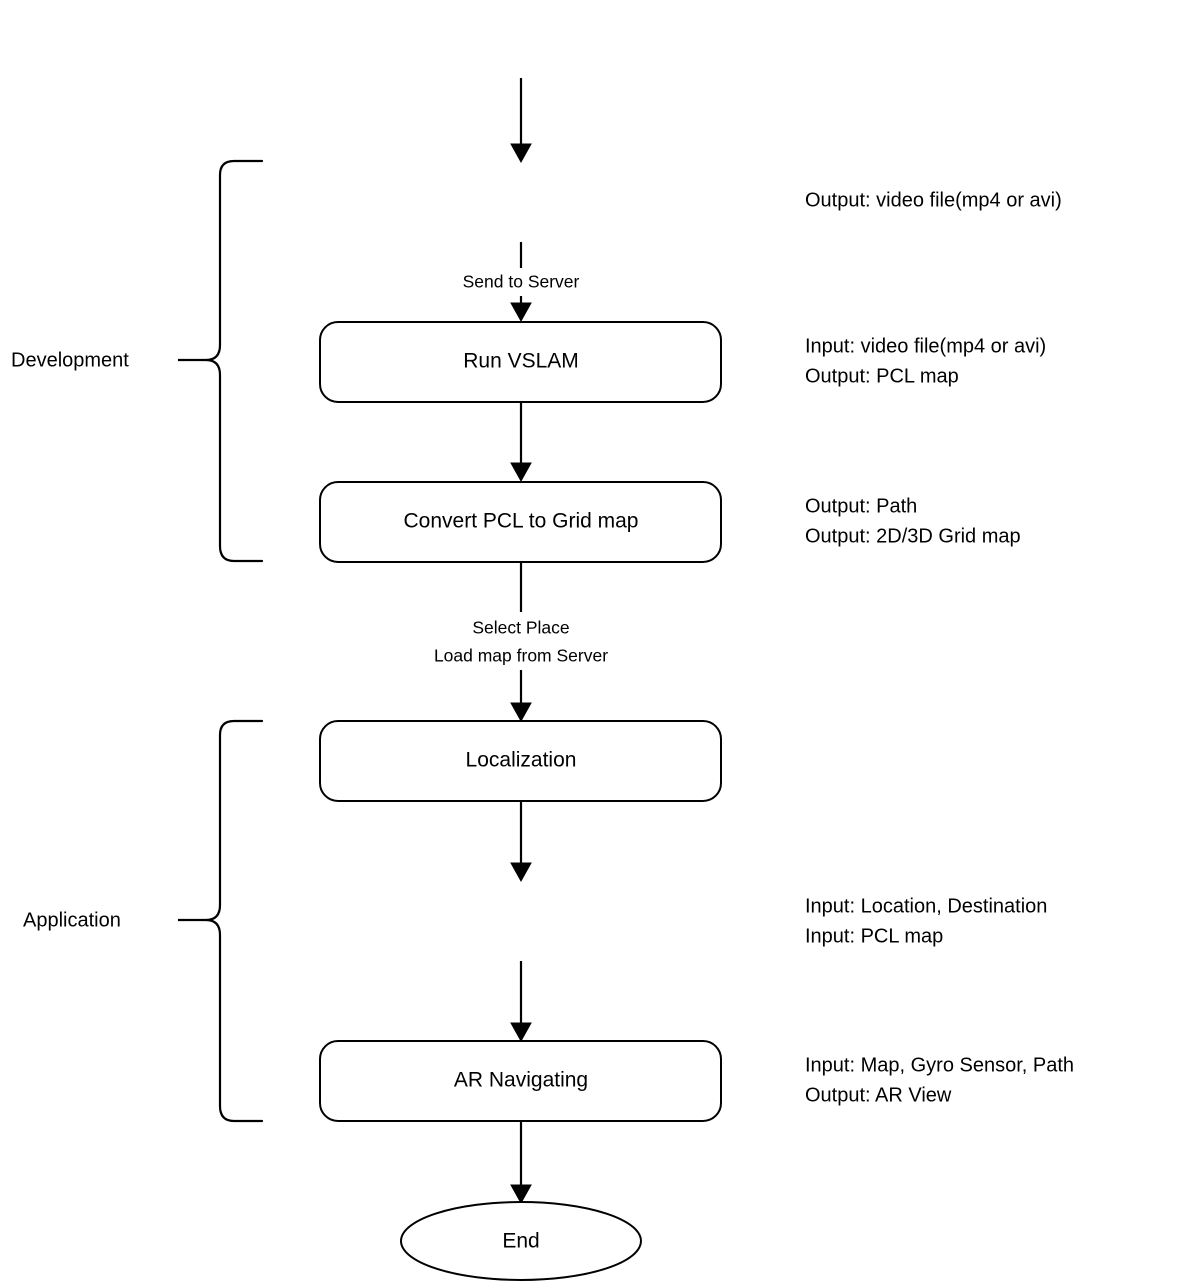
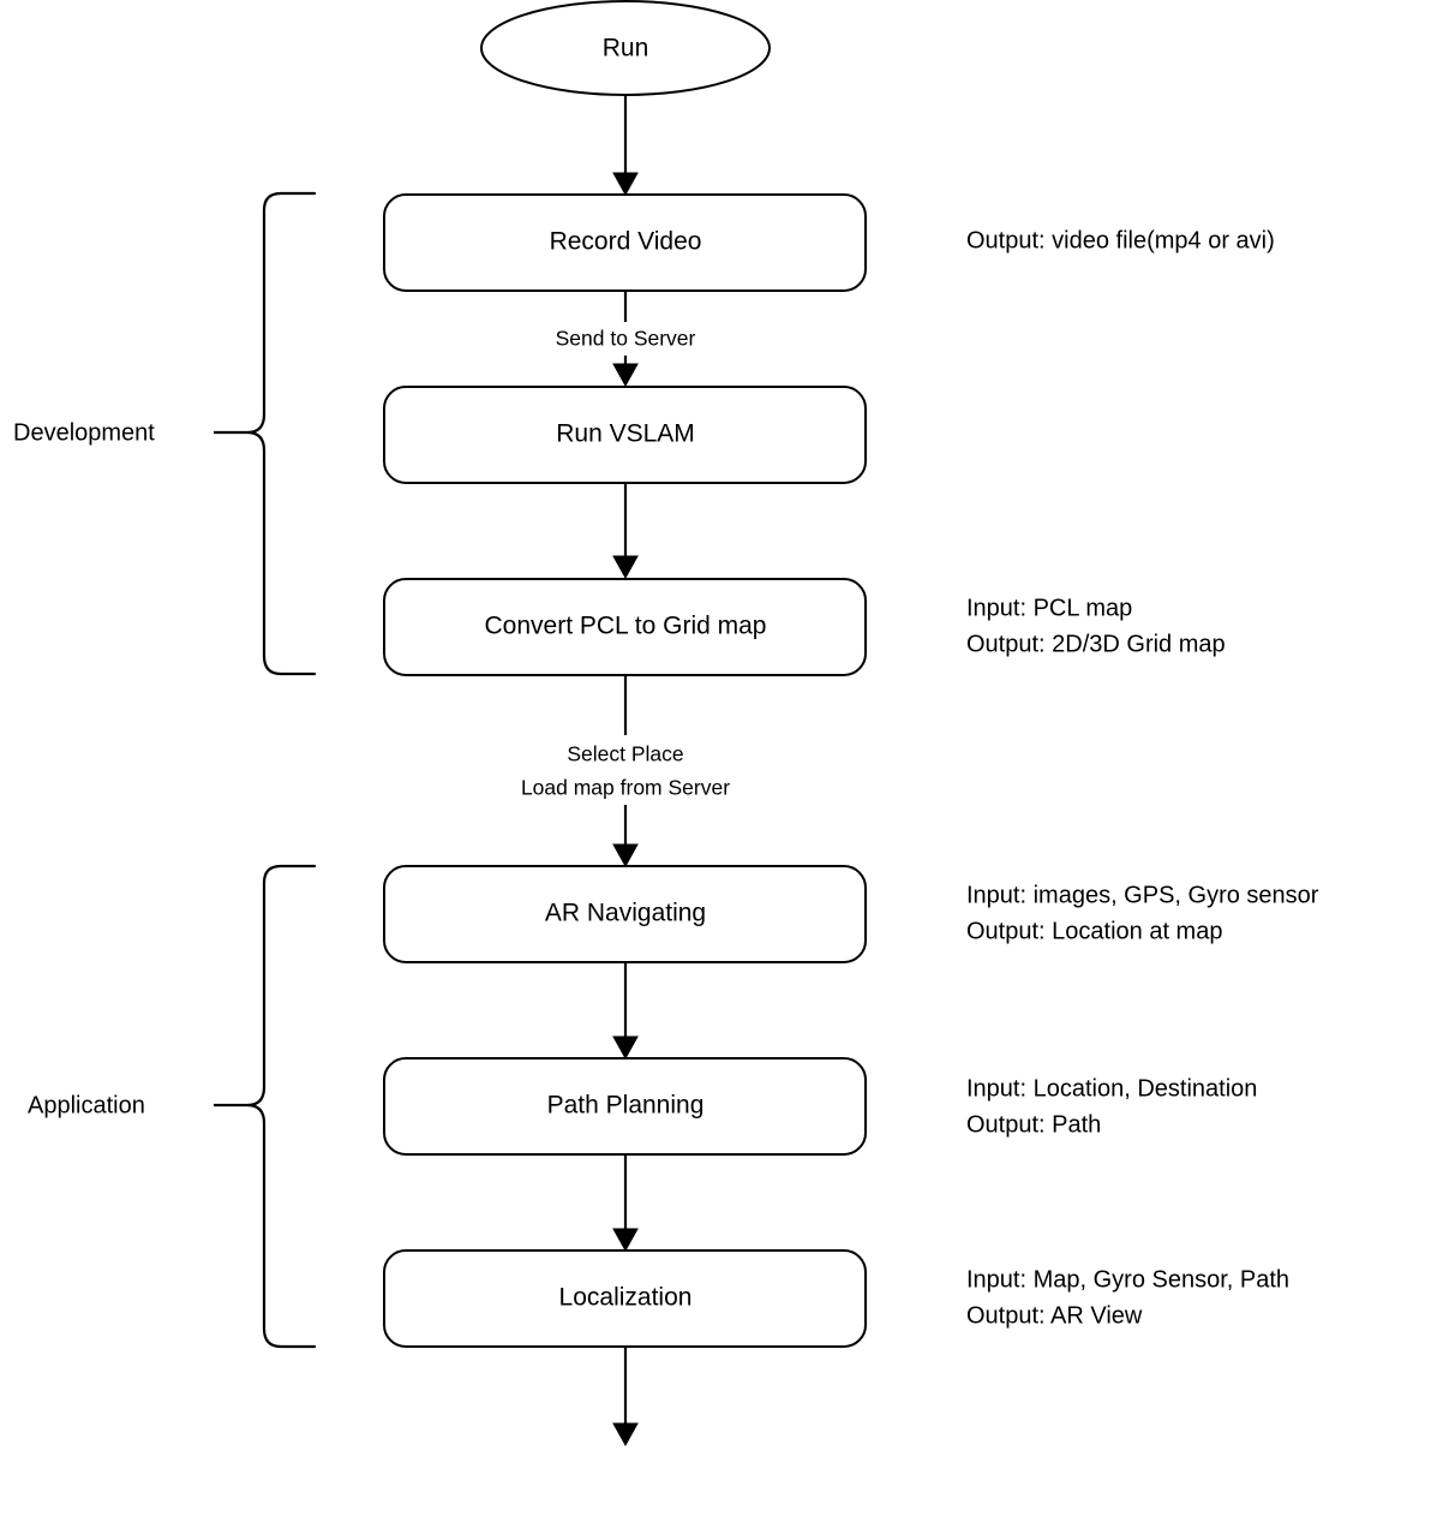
  Send to Server
  Select Place
  Load map from Server
  Development
  Application
+ Run
+ Record Video
  Run VSLAM
  Convert PCL to Grid map
- Localization
+ AR Navigating
+ Path Planning
- AR Navigating
+ Localization
- End
  Output: video file(mp4 or avi)
- Input: video file(mp4 or avi)
- Output: PCL map
- Output: Path
+ Input: PCL map
  Output: 2D/3D Grid map
+ Input: images, GPS, Gyro sensor
+ Output: Location at map
  Input: Location, Destination
- Input: PCL map
+ Output: Path
  Input: Map, Gyro Sensor, Path
  Output: AR View
